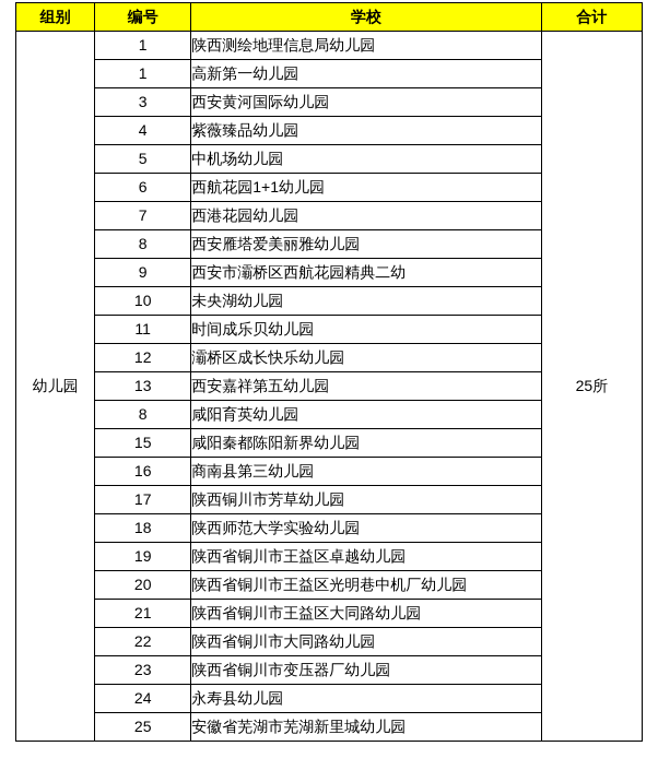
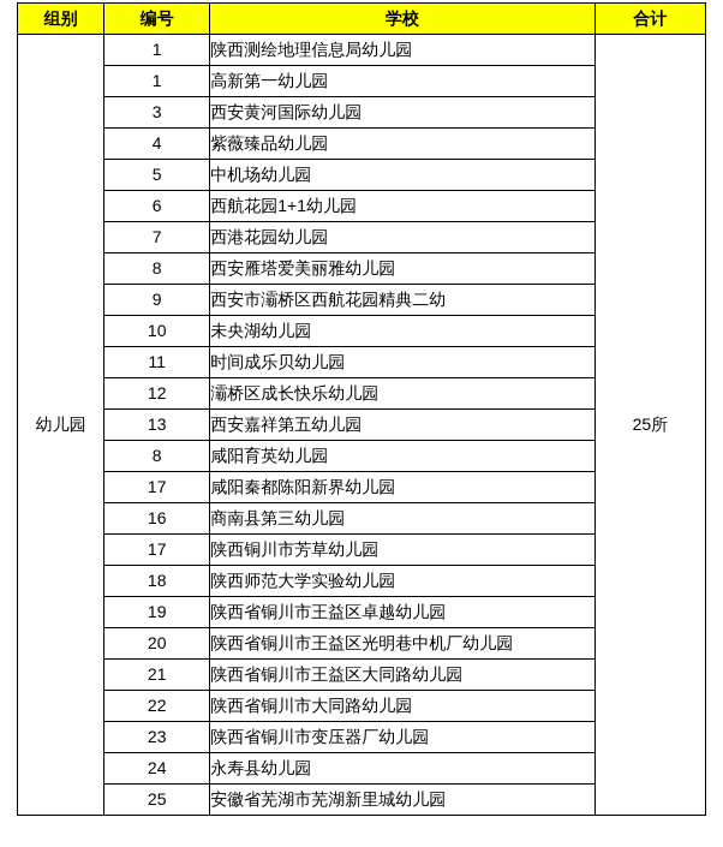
  组别	编号	学校	合计
  幼儿园	1	陕西测绘地理信息局幼儿园	25所
  1	高新第一幼儿园
  3	西安黄河国际幼儿园
  4	紫薇臻品幼儿园
  5	中机场幼儿园
  6	西航花园1+1幼儿园
  7	西港花园幼儿园
  8	西安雁塔爱美丽雅幼儿园
  9	西安市灞桥区西航花园精典二幼
  10	未央湖幼儿园
  11	时间成乐贝幼儿园
  12	灞桥区成长快乐幼儿园
  13	西安嘉祥第五幼儿园
  8	咸阳育英幼儿园
- 15	咸阳秦都陈阳新界幼儿园
+ 17	咸阳秦都陈阳新界幼儿园
  16	商南县第三幼儿园
  17	陕西铜川市芳草幼儿园
  18	陕西师范大学实验幼儿园
  19	陕西省铜川市王益区卓越幼儿园
  20	陕西省铜川市王益区光明巷中机厂幼儿园
  21	陕西省铜川市王益区大同路幼儿园
  22	陕西省铜川市大同路幼儿园
  23	陕西省铜川市变压器厂幼儿园
  24	永寿县幼儿园
  25	安徽省芜湖市芜湖新里城幼儿园
